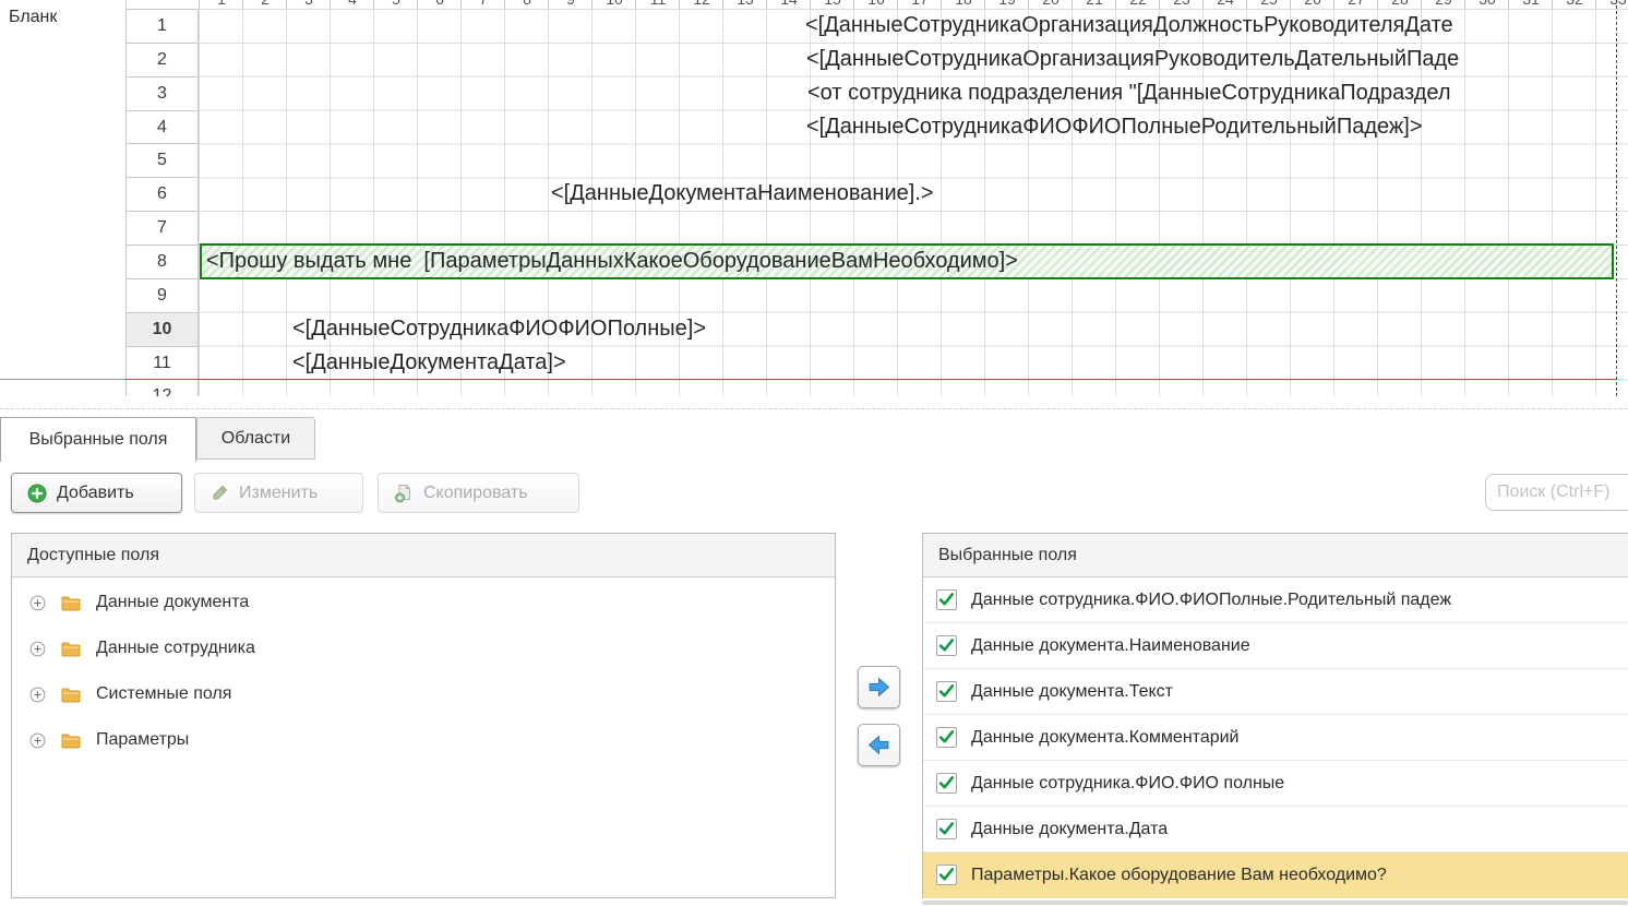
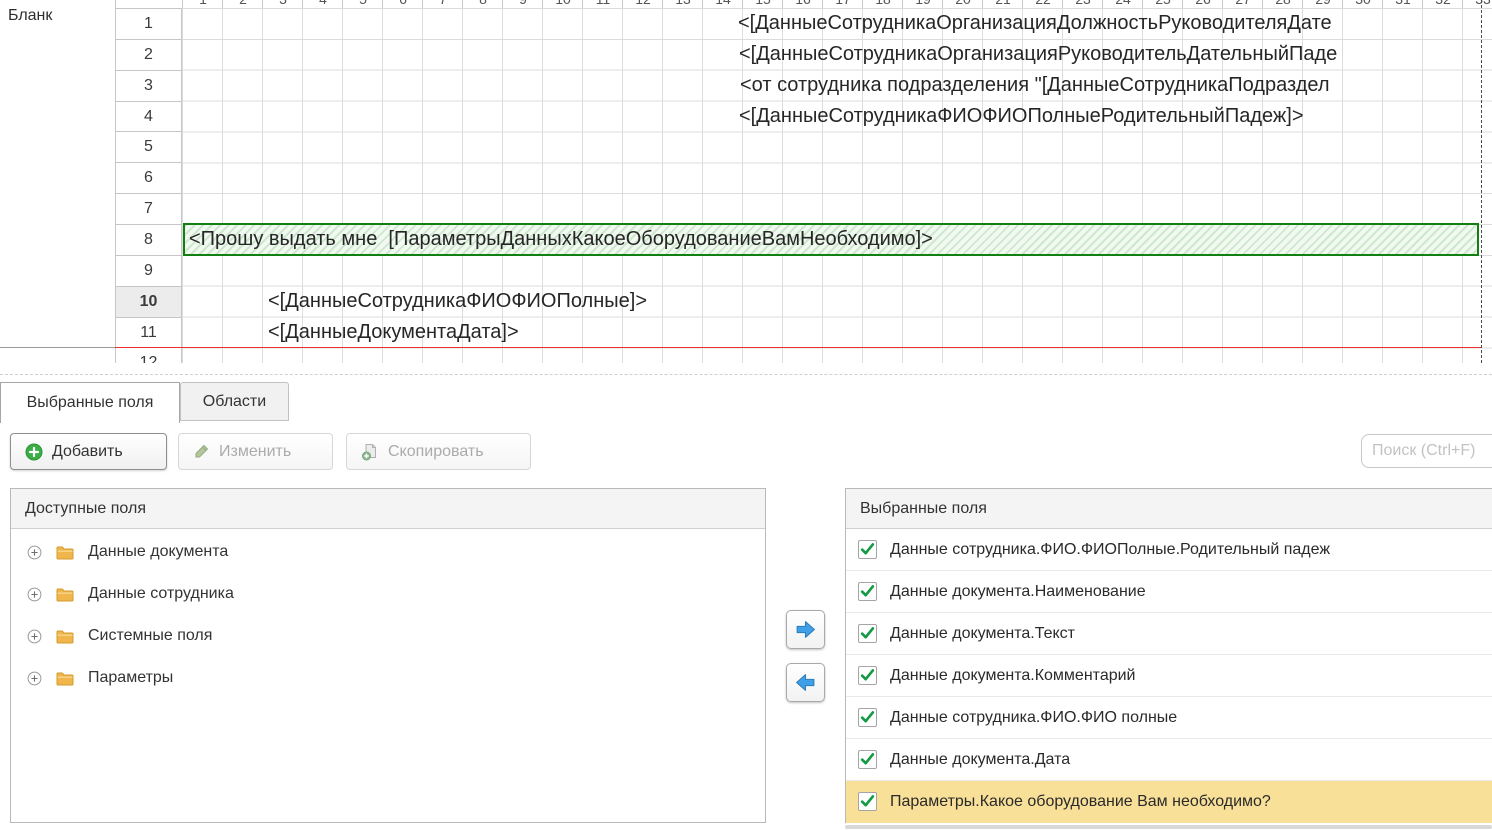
  Бланк
  1
  2
  3
  4
  5
  6
  7
  8
  9
  10
  11
  12
  <[ДанныеСотрудникаОрганизацияДолжностьРуководителяДате
  <[ДанныеСотрудникаОрганизацияРуководительДательныйПаде
  <от сотрудника подразделения "[ДанныеСотрудникаПодраздел
  <[ДанныеСотрудникаФИОФИОПолныеРодительныйПадеж]>
- <[ДанныеДокументаНаименование].>
  <Прошу выдать мне [ПараметрыДанныхКакоеОборудованиеВамНеобходимо]>
  <[ДанныеСотрудникаФИОФИОПолные]>
  <[ДанныеДокументаДата]>
  Выбранные поля
  Области
  Добавить
  Изменить
  Скопировать
  Поиск (Ctrl+F)
  Доступные поля
  Данные документа
  Данные сотрудника
  Системные поля
  Параметры
  Выбранные поля
  Данные сотрудника.ФИО.ФИОПолные.Родительный падеж
  Данные документа.Наименование
  Данные документа.Текст
  Данные документа.Комментарий
  Данные сотрудника.ФИО.ФИО полные
  Данные документа.Дата
  Параметры.Какое оборудование Вам необходимо?
